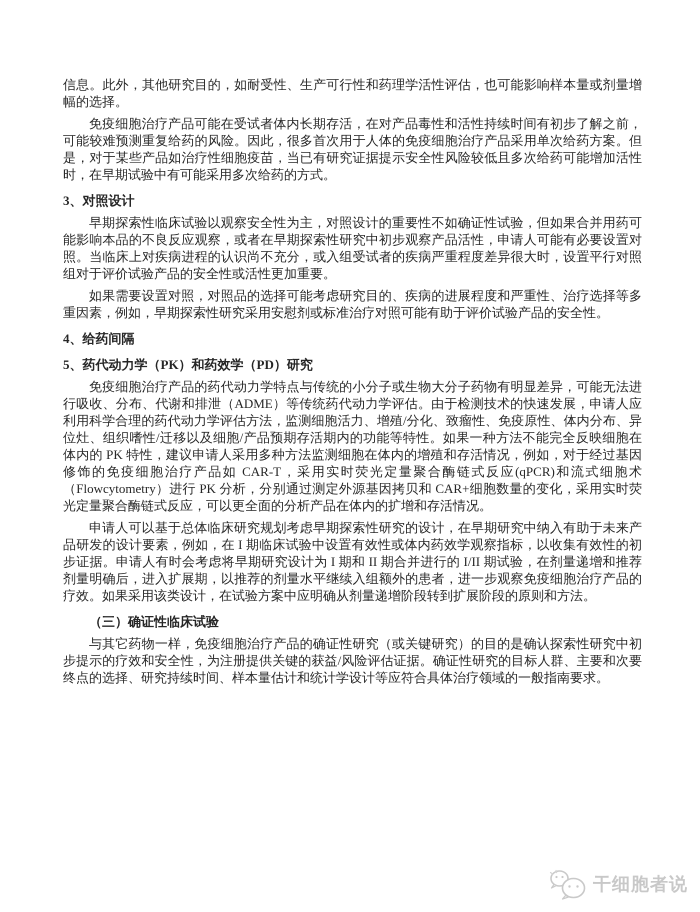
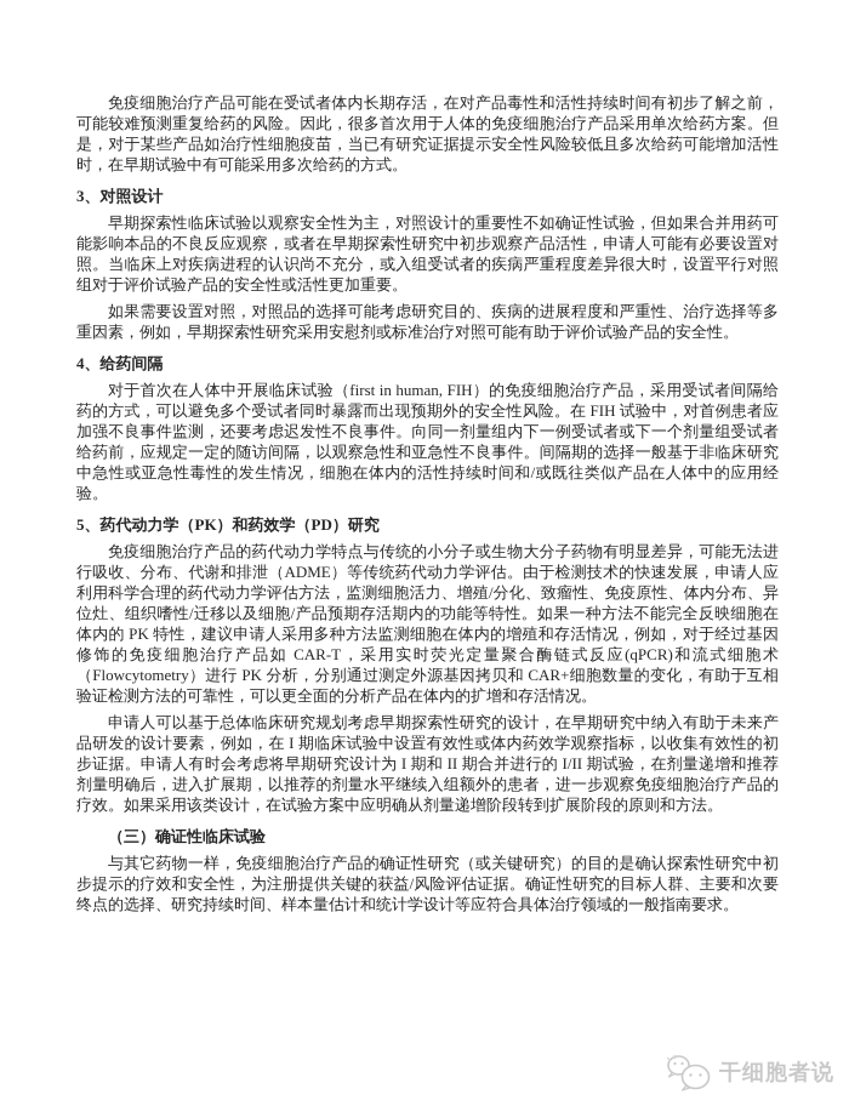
- 信息。此外，其他研究目的，如耐受性、生产可行性和药理学活性评估，也可能影响样本量或剂量增幅的选择。
  免疫细胞治疗产品可能在受试者体内长期存活，在对产品毒性和活性持续时间有初步了解之前，可能较难预测重复给药的风险。因此，很多首次用于人体的免疫细胞治疗产品采用单次给药方案。但是，对于某些产品如治疗性细胞疫苗，当已有研究证据提示安全性风险较低且多次给药可能增加活性时，在早期试验中有可能采用多次给药的方式。
  3、对照设计
  早期探索性临床试验以观察安全性为主，对照设计的重要性不如确证性试验，但如果合并用药可能影响本品的不良反应观察，或者在早期探索性研究中初步观察产品活性，申请人可能有必要设置对照。当临床上对疾病进程的认识尚不充分，或入组受试者的疾病严重程度差异很大时，设置平行对照组对于评价试验产品的安全性或活性更加重要。
  如果需要设置对照，对照品的选择可能考虑研究目的、疾病的进展程度和严重性、治疗选择等多重因素，例如，早期探索性研究采用安慰剂或标准治疗对照可能有助于评价试验产品的安全性。
  4、给药间隔
+ 对于首次在人体中开展临床试验（first in human, FIH）的免疫细胞治疗产品，采用受试者间隔给药的方式，可以避免多个受试者同时暴露而出现预期外的安全性风险。在 FIH 试验中，对首例患者应加强不良事件监测，还要考虑迟发性不良事件。向同一剂量组内下一例受试者或下一个剂量组受试者给药前，应规定一定的随访间隔，以观察急性和亚急性不良事件。间隔期的选择一般基于非临床研究中急性或亚急性毒性的发生情况，细胞在体内的活性持续时间和/或既往类似产品在人体中的应用经验。
  5、药代动力学（PK）和药效学（PD）研究
- 免疫细胞治疗产品的药代动力学特点与传统的小分子或生物大分子药物有明显差异，可能无法进行吸收、分布、代谢和排泄（ADME）等传统药代动力学评估。由于检测技术的快速发展，申请人应利用科学合理的药代动力学评估方法，监测细胞活力、增殖/分化、致瘤性、免疫原性、体内分布、异位灶、组织嗜性/迁移以及细胞/产品预期存活期内的功能等特性。如果一种方法不能完全反映细胞在体内的 PK 特性，建议申请人采用多种方法监测细胞在体内的增殖和存活情况，例如，对于经过基因修饰的免疫细胞治疗产品如 CAR-T，采用实时荧光定量聚合酶链式反应(qPCR)和流式细胞术（Flowcytometry）进行 PK 分析，分别通过测定外源基因拷贝和 CAR+细胞数量的变化，采用实时荧光定量聚合酶链式反应，可以更全面的分析产品在体内的扩增和存活情况。
+ 免疫细胞治疗产品的药代动力学特点与传统的小分子或生物大分子药物有明显差异，可能无法进行吸收、分布、代谢和排泄（ADME）等传统药代动力学评估。由于检测技术的快速发展，申请人应利用科学合理的药代动力学评估方法，监测细胞活力、增殖/分化、致瘤性、免疫原性、体内分布、异位灶、组织嗜性/迁移以及细胞/产品预期存活期内的功能等特性。如果一种方法不能完全反映细胞在体内的 PK 特性，建议申请人采用多种方法监测细胞在体内的增殖和存活情况，例如，对于经过基因修饰的免疫细胞治疗产品如 CAR-T，采用实时荧光定量聚合酶链式反应(qPCR)和流式细胞术（Flowcytometry）进行 PK 分析，分别通过测定外源基因拷贝和 CAR+细胞数量的变化，有助于互相验证检测方法的可靠性，可以更全面的分析产品在体内的扩增和存活情况。
  申请人可以基于总体临床研究规划考虑早期探索性研究的设计，在早期研究中纳入有助于未来产品研发的设计要素，例如，在 I 期临床试验中设置有效性或体内药效学观察指标，以收集有效性的初步证据。申请人有时会考虑将早期研究设计为 I 期和 II 期合并进行的 I/II 期试验，在剂量递增和推荐剂量明确后，进入扩展期，以推荐的剂量水平继续入组额外的患者，进一步观察免疫细胞治疗产品的疗效。如果采用该类设计，在试验方案中应明确从剂量递增阶段转到扩展阶段的原则和方法。
  （三）确证性临床试验
  与其它药物一样，免疫细胞治疗产品的确证性研究（或关键研究）的目的是确认探索性研究中初步提示的疗效和安全性，为注册提供关键的获益/风险评估证据。确证性研究的目标人群、主要和次要终点的选择、研究持续时间、样本量估计和统计学设计等应符合具体治疗领域的一般指南要求。
  干细胞者说
